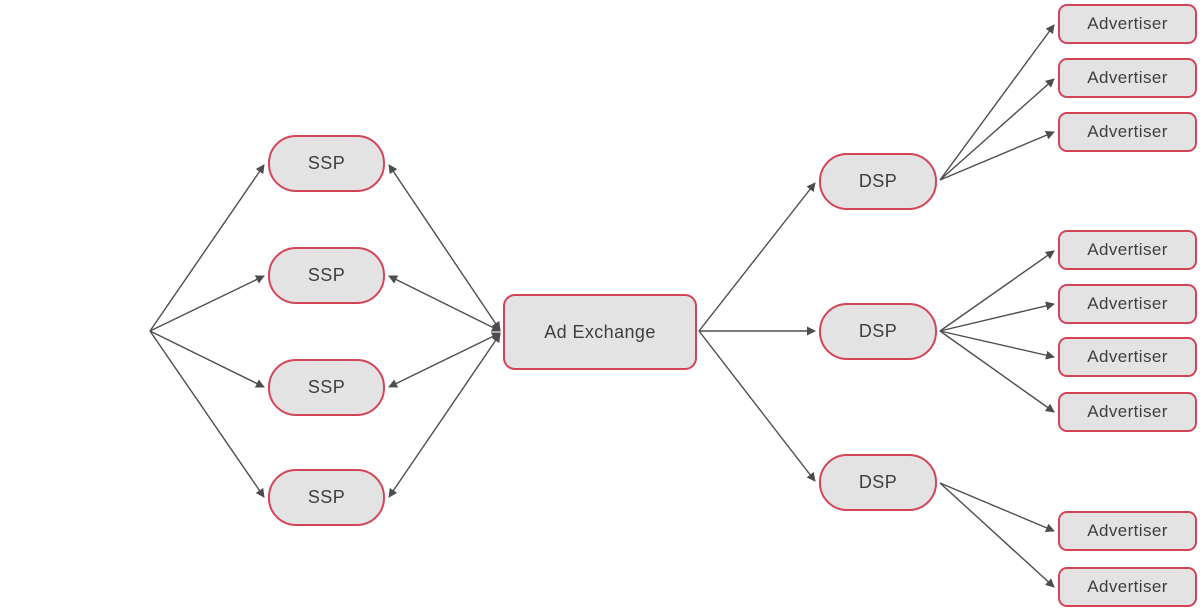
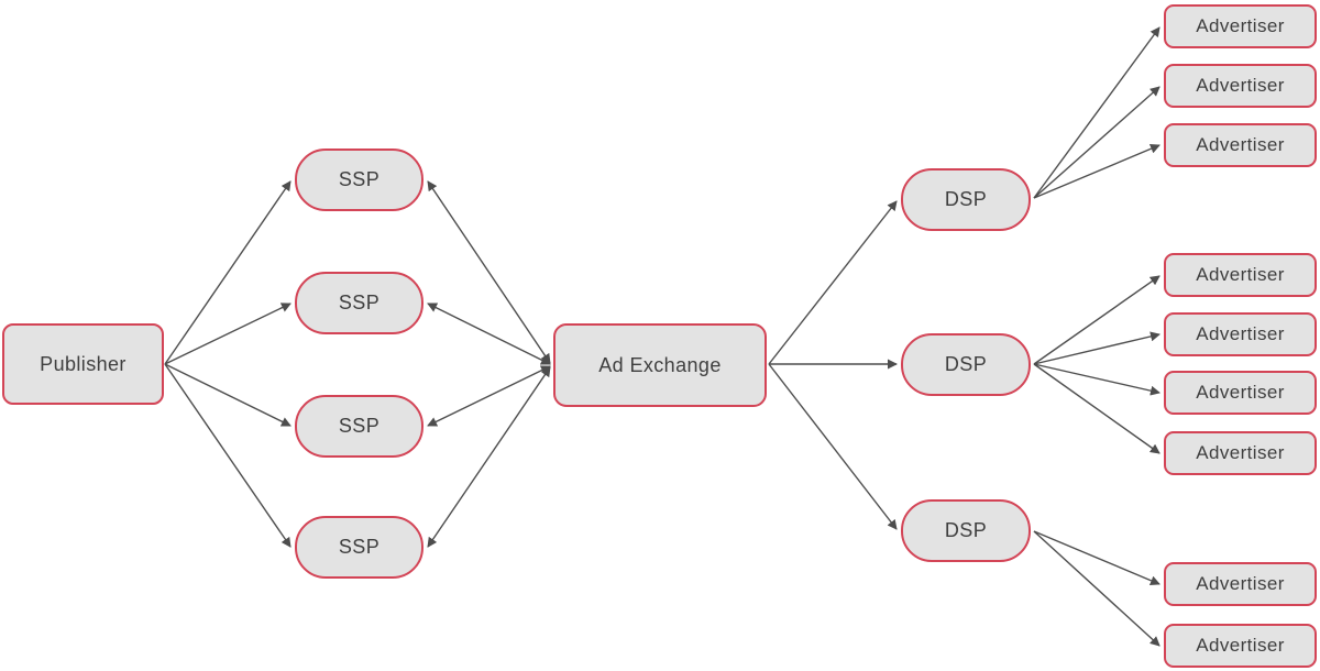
+ Publisher
  SSP
  SSP
  SSP
  SSP
  Ad Exchange
  DSP
  DSP
  DSP
  Advertiser
  Advertiser
  Advertiser
  Advertiser
  Advertiser
  Advertiser
  Advertiser
  Advertiser
  Advertiser
